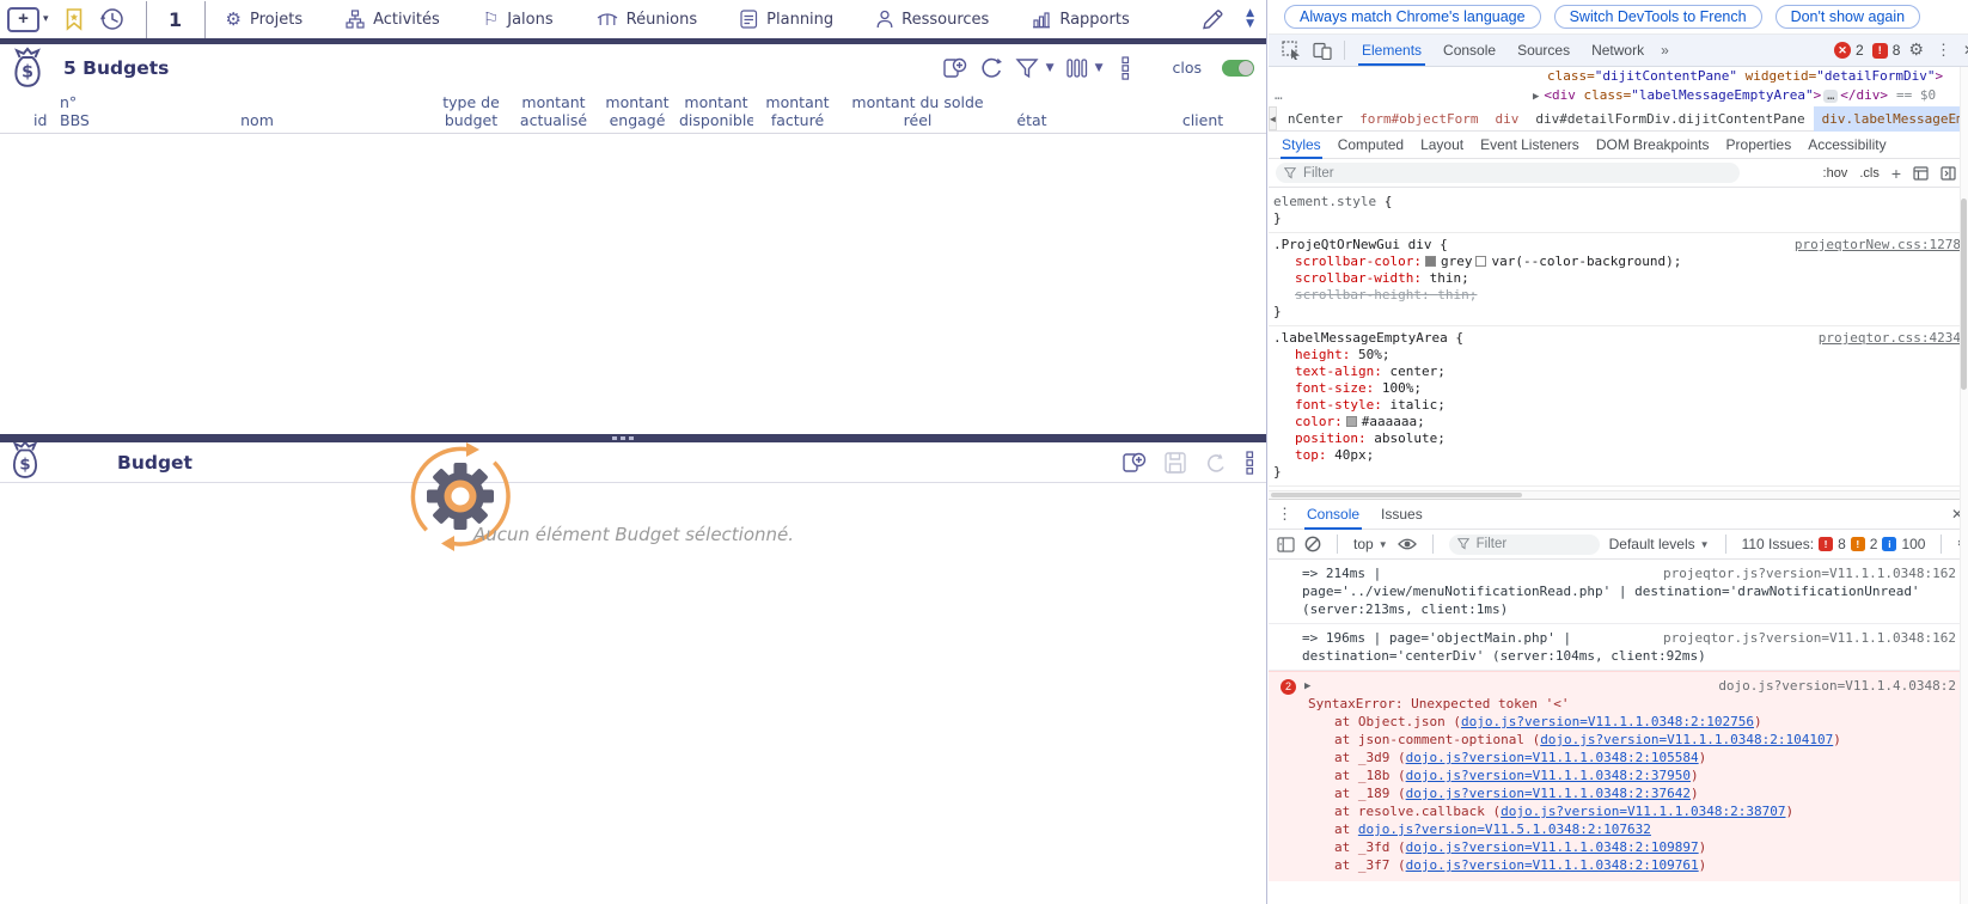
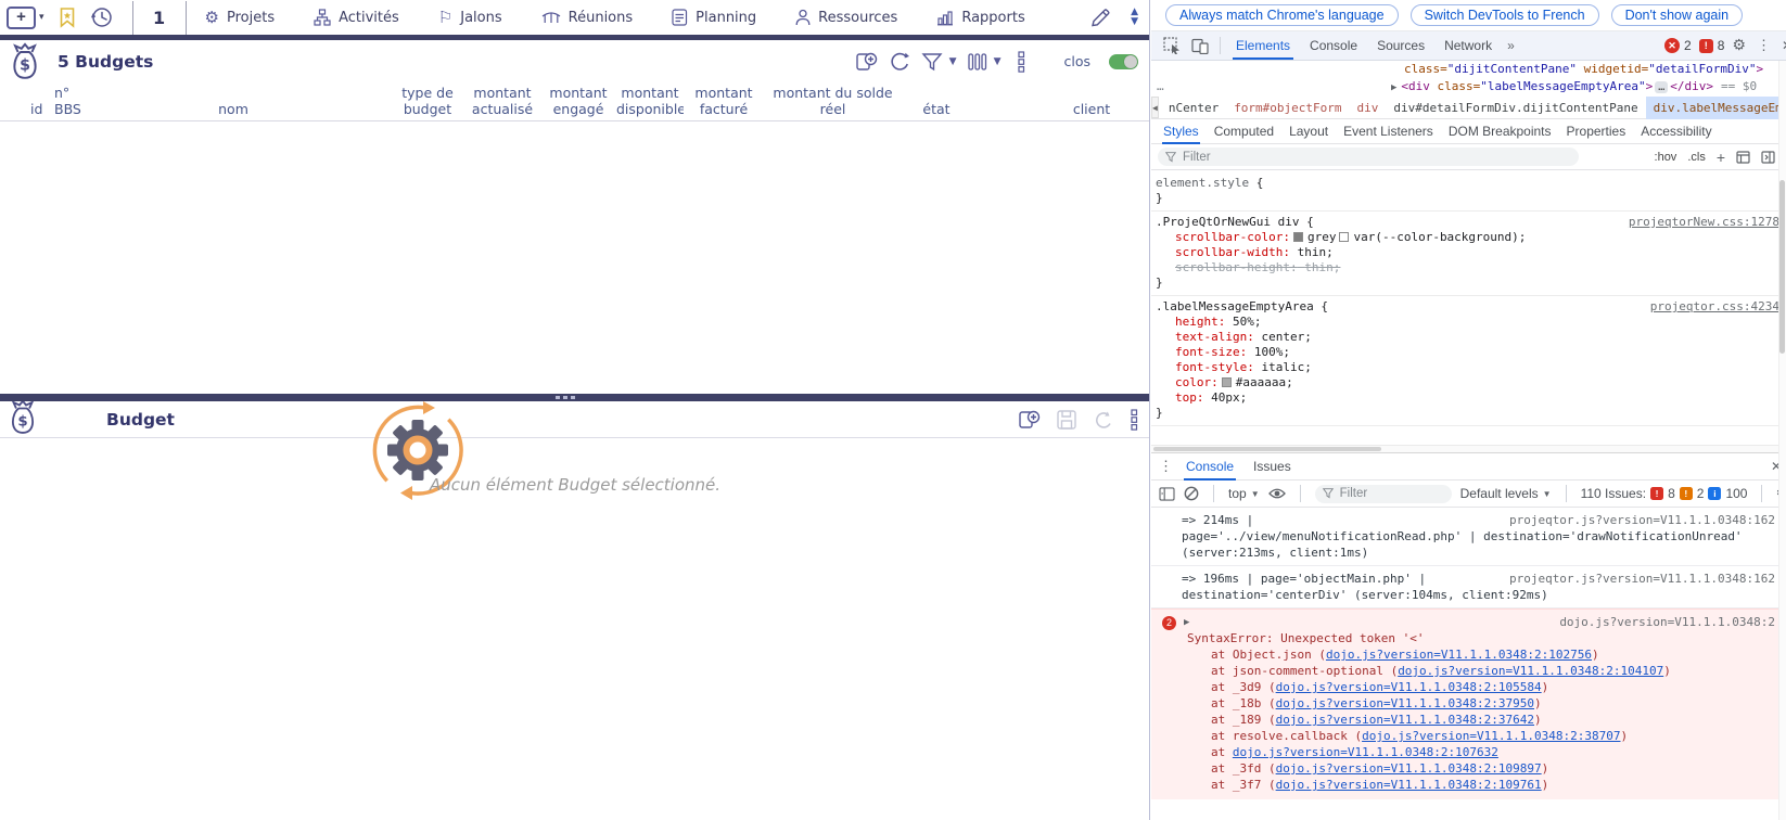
  +
  ▾
  1
  ⚙
  Projets
  Activités
  ⚐
  Jalons
  Réunions
  Planning
  Ressources
  Rapports
  ▲
  ▼
  $
  5 Budgets
  ▼
  ▼
  clos
  id
  n° BBS
  nom
  type de budget
  montant actualisé
  montant engagé
  montant disponible
  montant facturé
  montant du solde réel
  état
  client
  $
  Budget
  Aucun élément Budget sélectionné.
  Always match Chrome's language
  Switch DevTools to French
  Don't show again
  Elements
  Console
  Sources
  Network
  »
  ✕
  2
  !
  8
  ⚙
  ⋮
  class="dijitContentPane" widgetid="detailFormDiv">
  …
  ▶ <div class="labelMessageEmptyArea"> … </div> == $0
  ◀
  nCenter
  form#objectForm
  div
  div#detailFormDiv.dijitContentPane
  Styles
  Computed
  Layout
  Event Listeners
  DOM Breakpoints
  Properties
  Accessibility
  Filter
  :hov
  .cls
  +
  element.style {
  }
  projeqtorNew.css:1278
  .ProjeQtOrNewGui div {
  scrollbar-color: grey var(--color-background);
  scrollbar-width: thin;
  scrollbar-height: thin;
  }
  projeqtor.css:4234
  .labelMessageEmptyArea {
  height: 50%;
  text-align: center;
  font-size: 100%;
  font-style: italic;
  color: #aaaaaa;
- position: absolute;
  top: 40px;
  }
  ⋮
  Console
  Issues
  ✕
  top
  ▼
  Filter
  Default levels
  ▼
  110 Issues:
  !
  8
  !
  2
  i
  100
  projeqtor.js?version=V11.1.1.0348:162
  => 214ms | page='../view/menuNotificationRead.php' | destination='drawNotificationUnread' (server:213ms, client:1ms)
  projeqtor.js?version=V11.1.1.0348:162
  => 196ms | page='objectMain.php' | destination='centerDiv' (server:104ms, client:92ms)
  2
  ▶
- dojo.js?version=V11.1.4.0348:2
+ dojo.js?version=V11.1.1.0348:2
  SyntaxError: Unexpected token '<'
  at Object.json (dojo.js?version=V11.1.1.0348:2:102756)
  at json-comment-optional (dojo.js?version=V11.1.1.0348:2:104107)
  at _3d9 (dojo.js?version=V11.1.1.0348:2:105584)
  at _18b (dojo.js?version=V11.1.1.0348:2:37950)
  at _189 (dojo.js?version=V11.1.1.0348:2:37642)
  at resolve.callback (dojo.js?version=V11.1.1.0348:2:38707)
- at dojo.js?version=V11.5.1.0348:2:107632
+ at dojo.js?version=V11.1.1.0348:2:107632
  at _3fd (dojo.js?version=V11.1.1.0348:2:109897)
  at _3f7 (dojo.js?version=V11.1.1.0348:2:109761)
